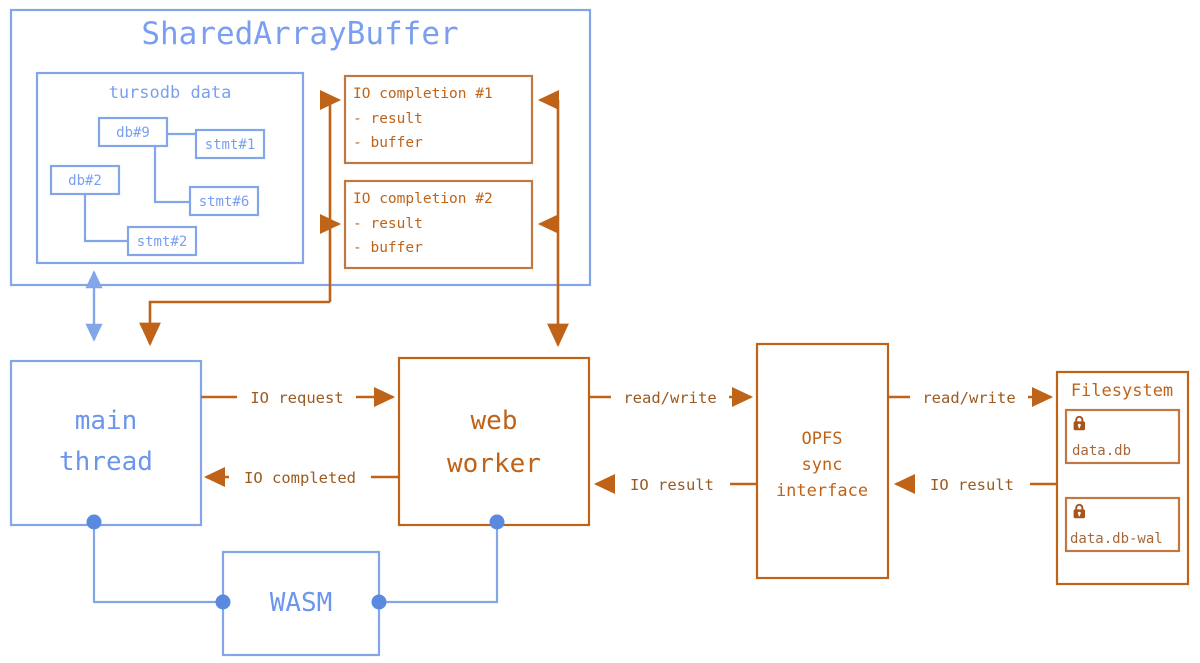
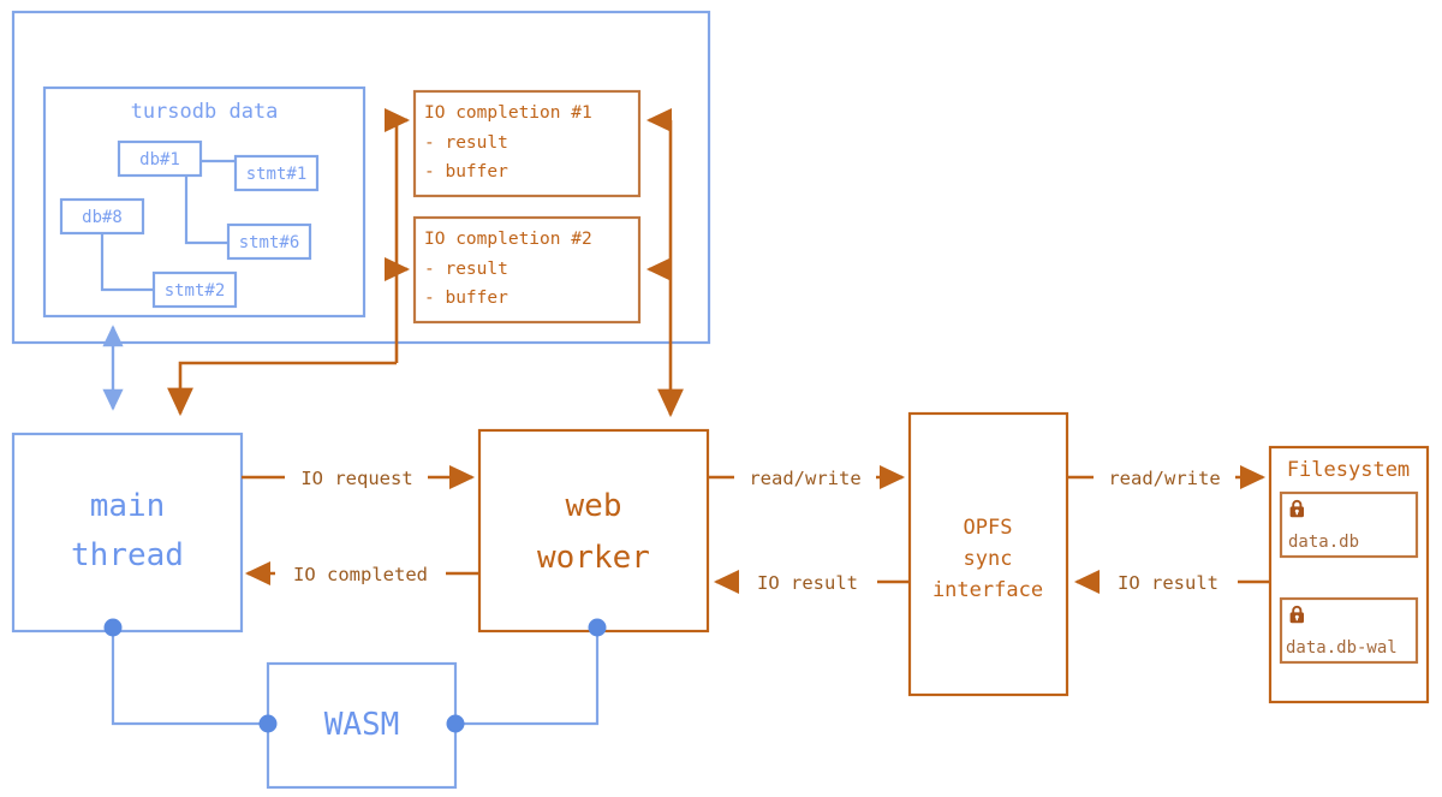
- SharedArrayBuffer
  tursodb data
- db#9
+ db#1
- db#2
+ db#8
  stmt#1
  stmt#6
  stmt#2
  IO completion #1
  - result
  - buffer
  IO completion #2
  - result
  - buffer
  main
  thread
  web
  worker
  IO request
  IO completed
  WASM
  OPFS
  sync
  interface
  read/write
  IO result
  read/write
  IO result
  Filesystem
  data.db
  data.db-wal
